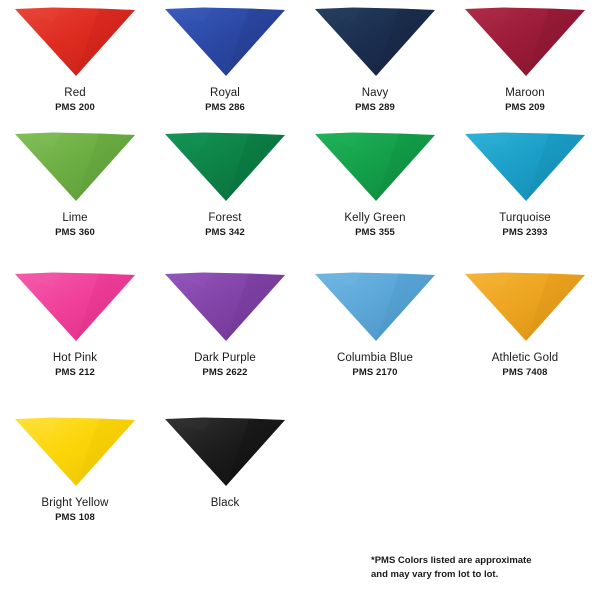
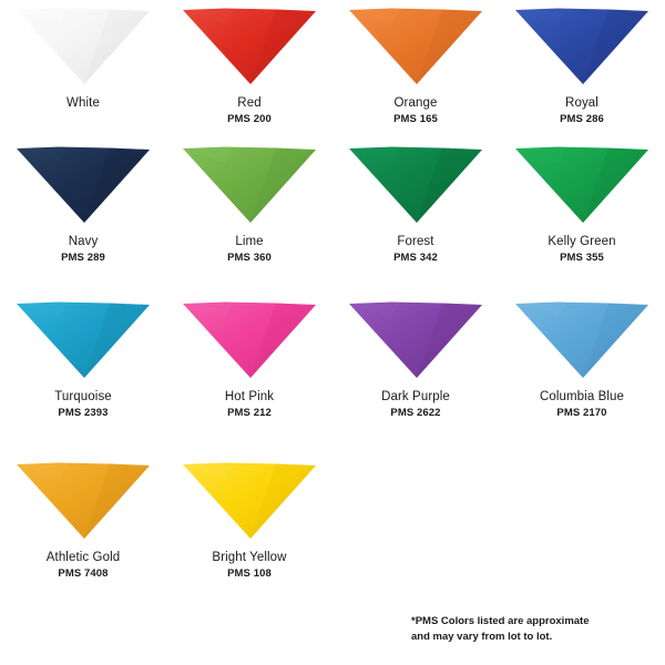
+ White
  Red
  PMS 200
+ Orange
+ PMS 165
  Royal
  PMS 286
  Navy
  PMS 289
- Maroon
- PMS 209
  Lime
  PMS 360
  Forest
  PMS 342
  Kelly Green
  PMS 355
  Turquoise
  PMS 2393
  Hot Pink
  PMS 212
  Dark Purple
  PMS 2622
  Columbia Blue
  PMS 2170
  Athletic Gold
  PMS 7408
  Bright Yellow
  PMS 108
- Black
  *PMS Colors listed are approximate
  and may vary from lot to lot.
